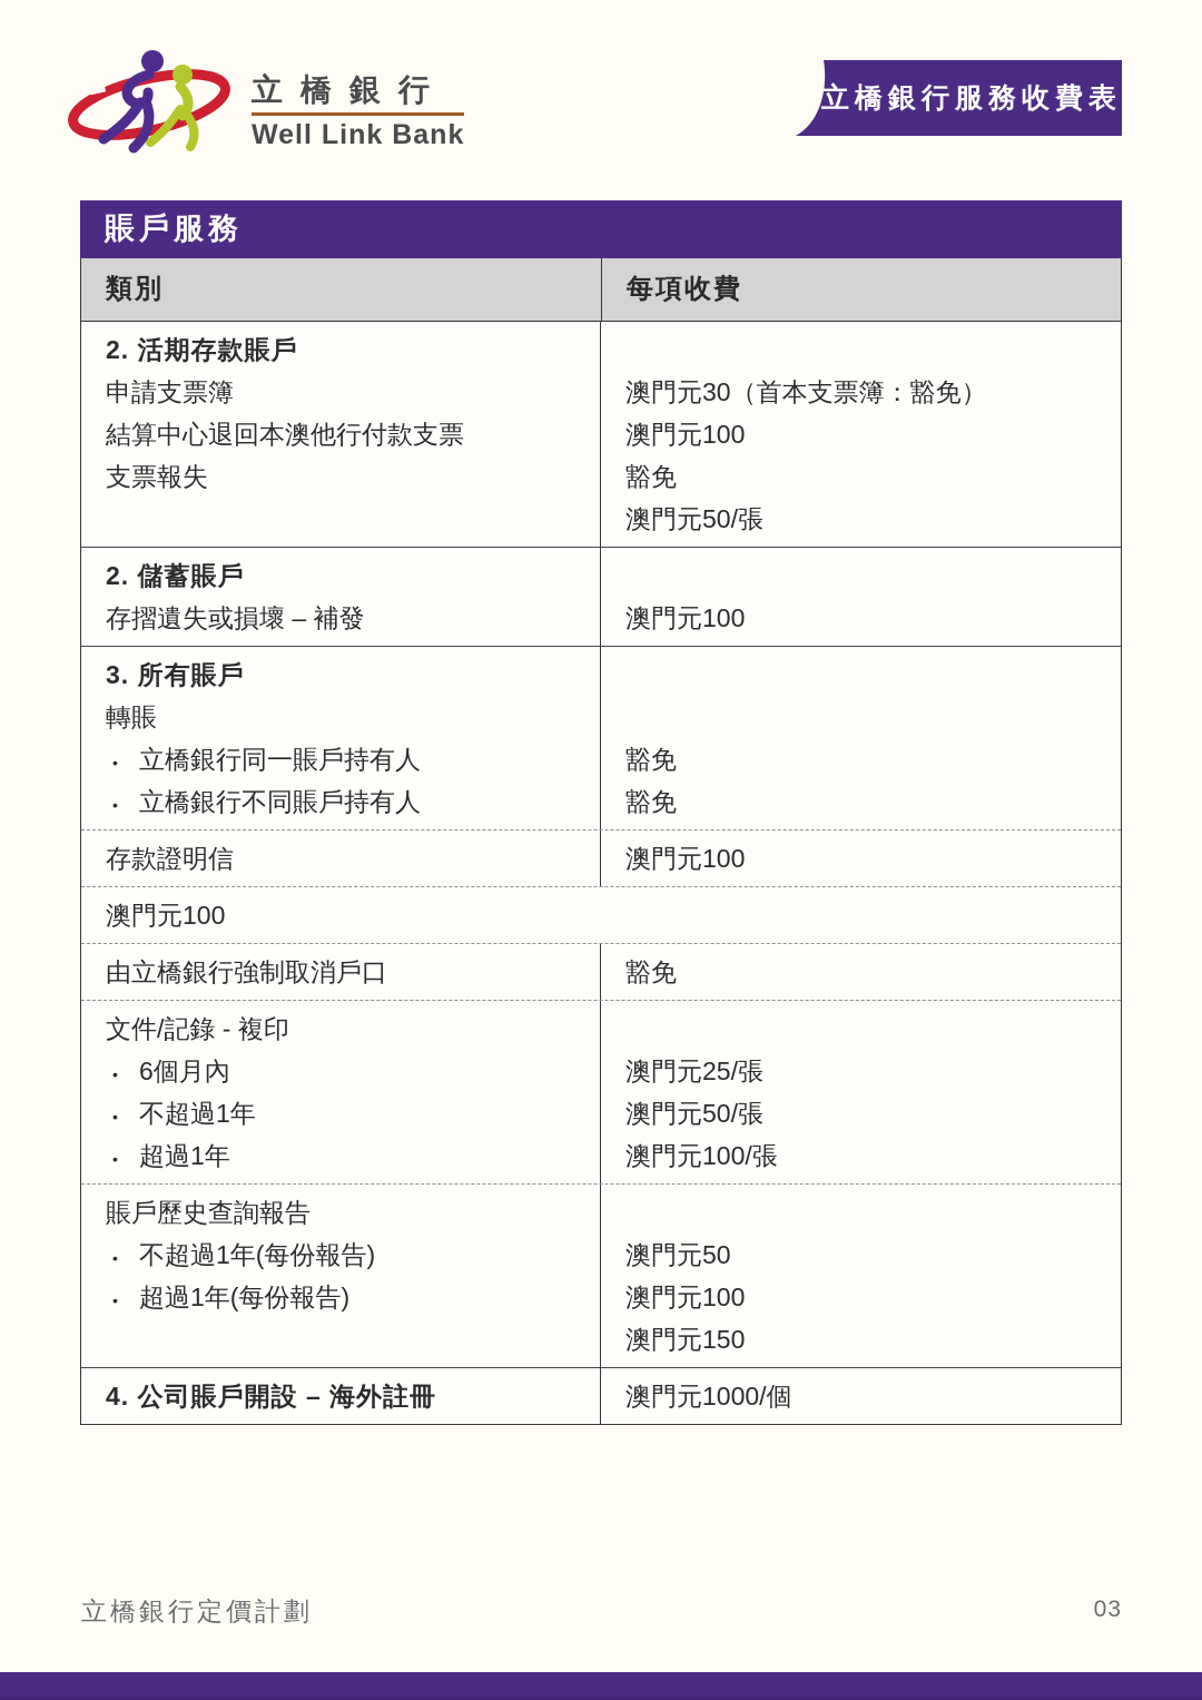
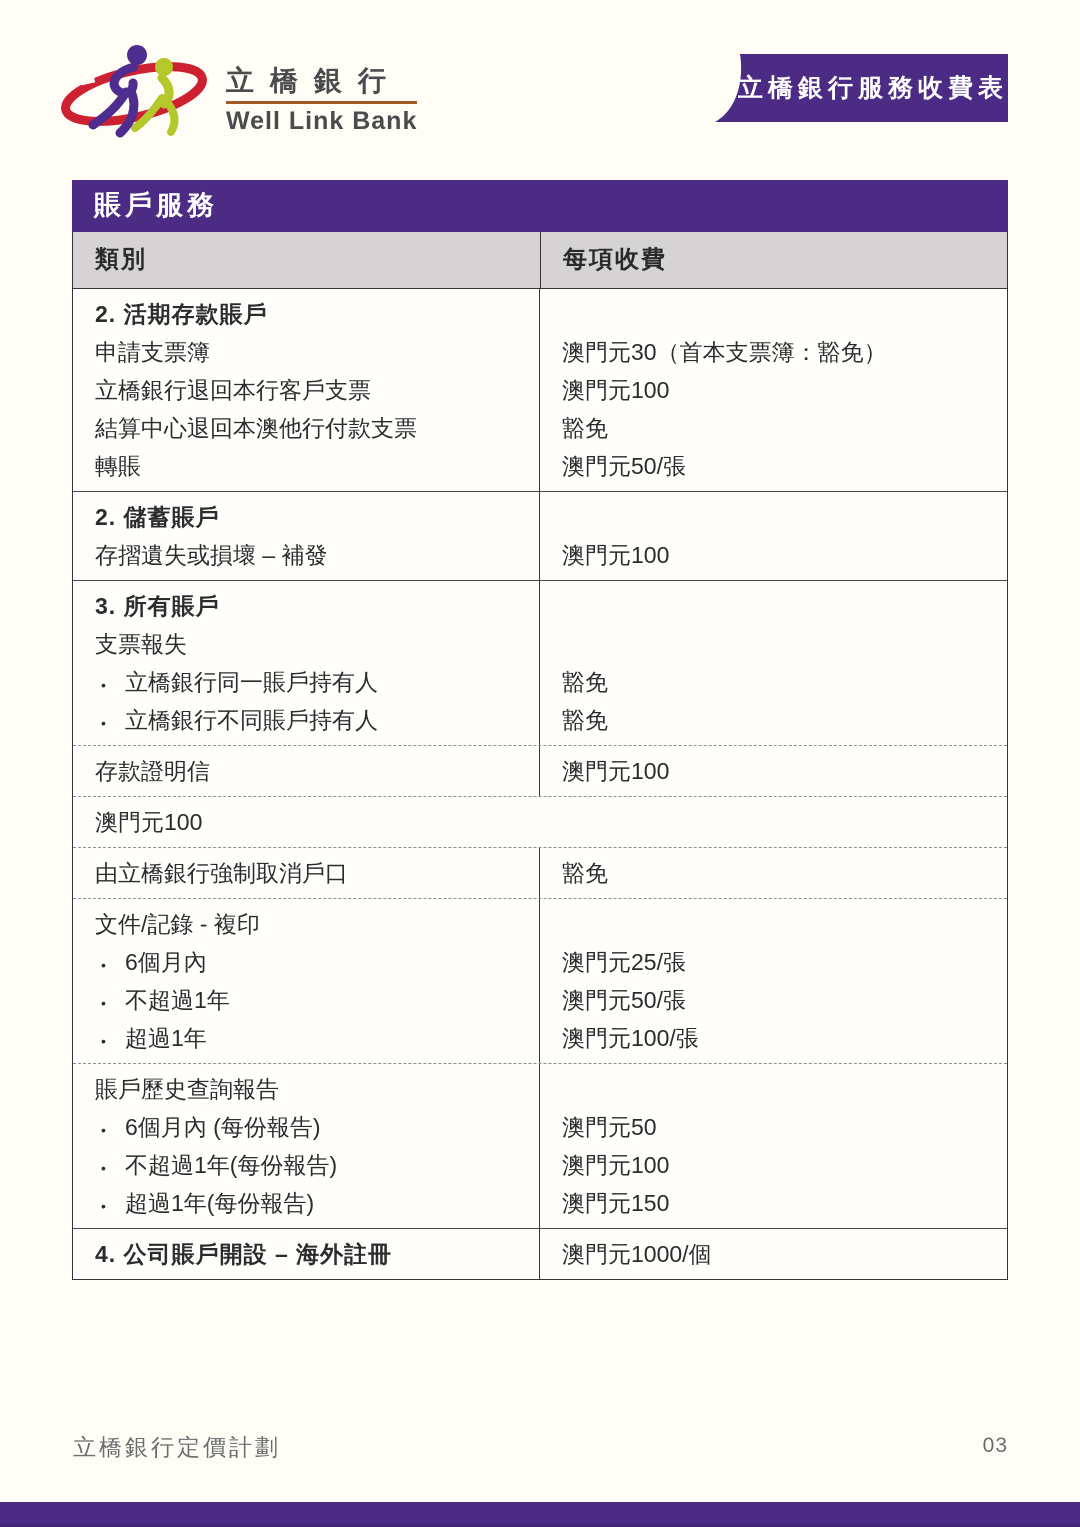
  立橋銀行
  Well Link Bank
  立橋銀行服務收費表
  賬戶服務
  類別
  每項收費
  2. 活期存款賬戶
  申請支票簿
+ 立橋銀行退回本行客戶支票
  結算中心退回本澳他行付款支票
- 支票報失
+ 轉賬
  澳門元30（首本支票簿：豁免）
  澳門元100
  豁免
  澳門元50/張
  2. 儲蓄賬戶
  存摺遺失或損壞 – 補發
  澳門元100
  3. 所有賬戶
- 轉賬
+ 支票報失
  • 立橋銀行同一賬戶持有人
  • 立橋銀行不同賬戶持有人
  豁免
  豁免
  存款證明信
  澳門元100
  澳門元100
  由立橋銀行強制取消戶口
  豁免
  文件/記錄 - 複印
  • 6個月內
  • 不超過1年
  • 超過1年
  澳門元25/張
  澳門元50/張
  澳門元100/張
  賬戶歷史查詢報告
+ • 6個月內 (每份報告)
  • 不超過1年(每份報告)
  • 超過1年(每份報告)
  澳門元50
  澳門元100
  澳門元150
  4. 公司賬戶開設 – 海外註冊
  澳門元1000/個
  立橋銀行定價計劃
  03
